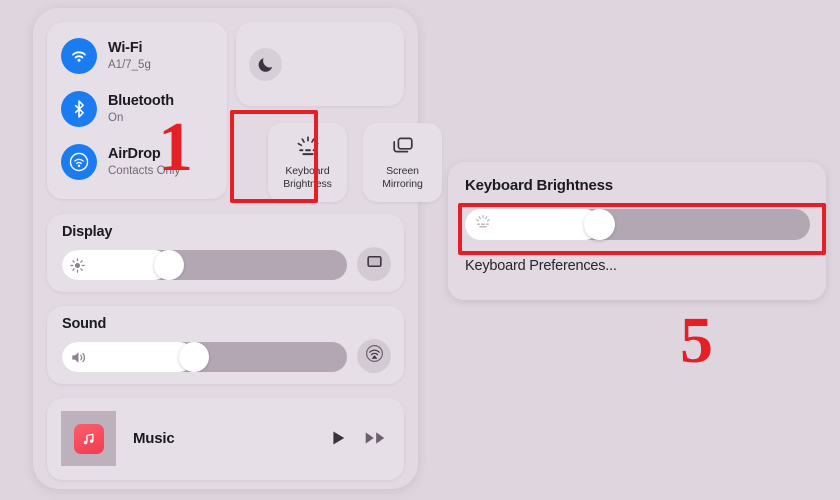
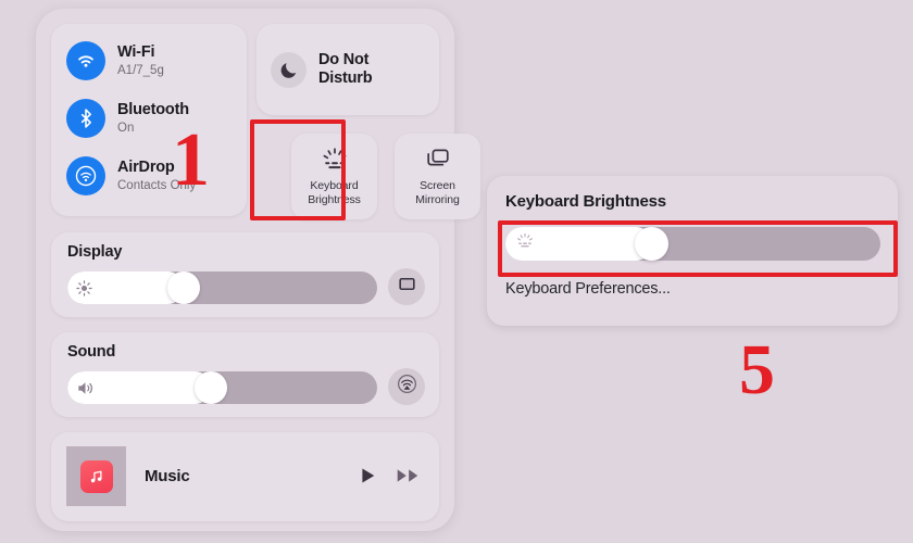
  Wi-Fi
  A1/7_5g
  Bluetooth
  On
  AirDrop
  Contacts Only
+ Do Not
+ Disturb
  Keyboard
  Brightness
  Screen
  Mirroring
  Display
  Sound
  Music
  Keyboard Brightness
  Keyboard Preferences...
  1
  5
